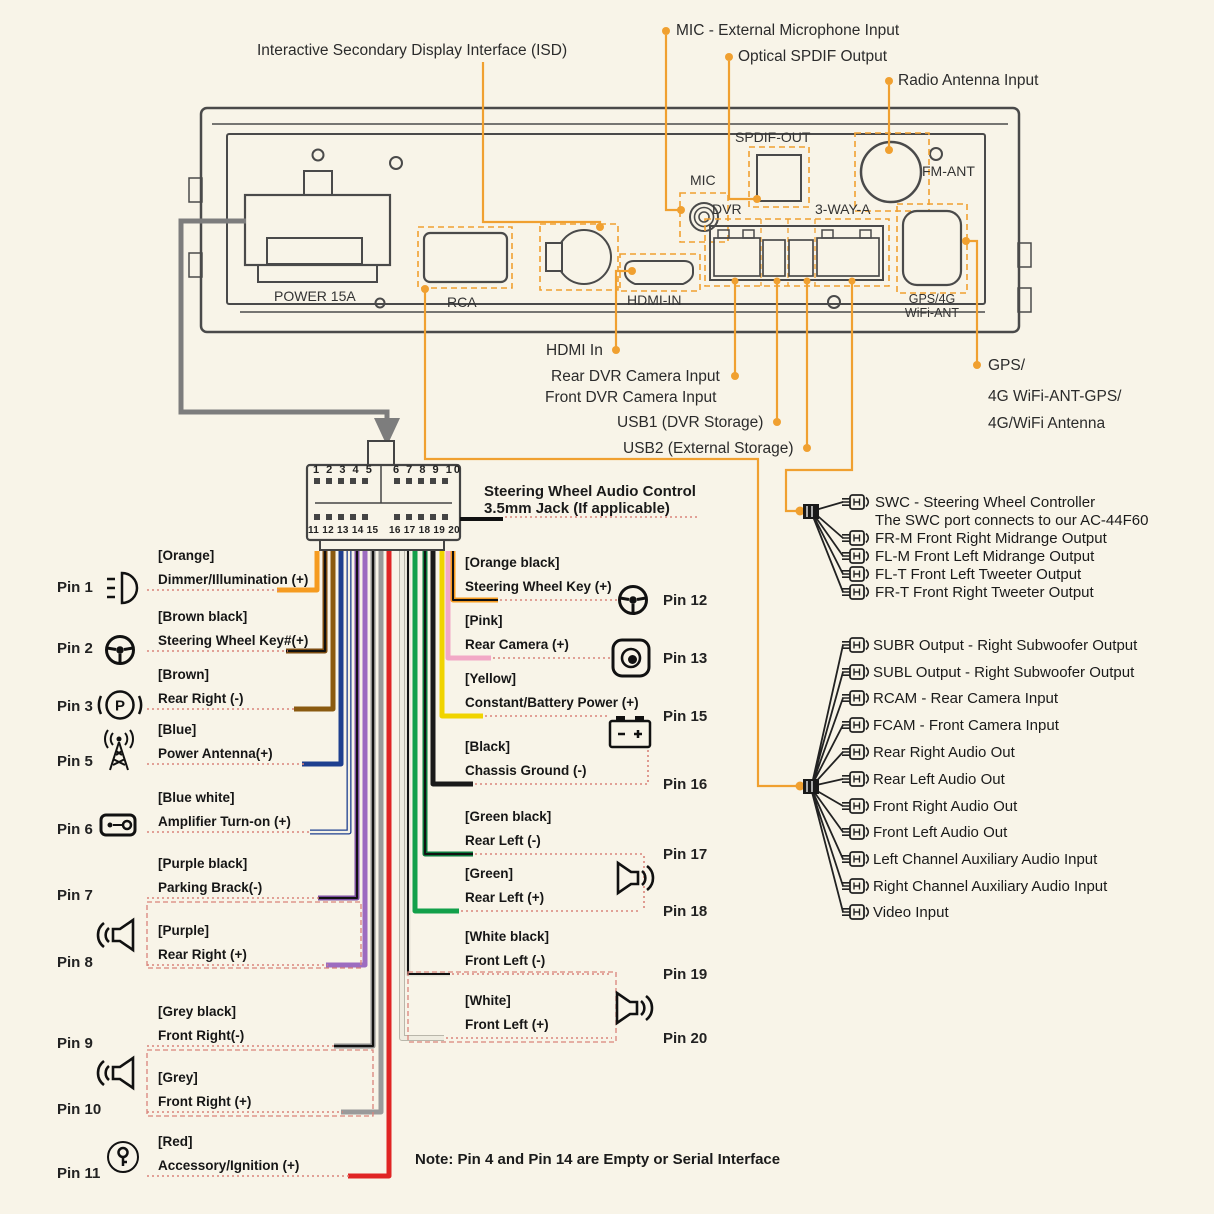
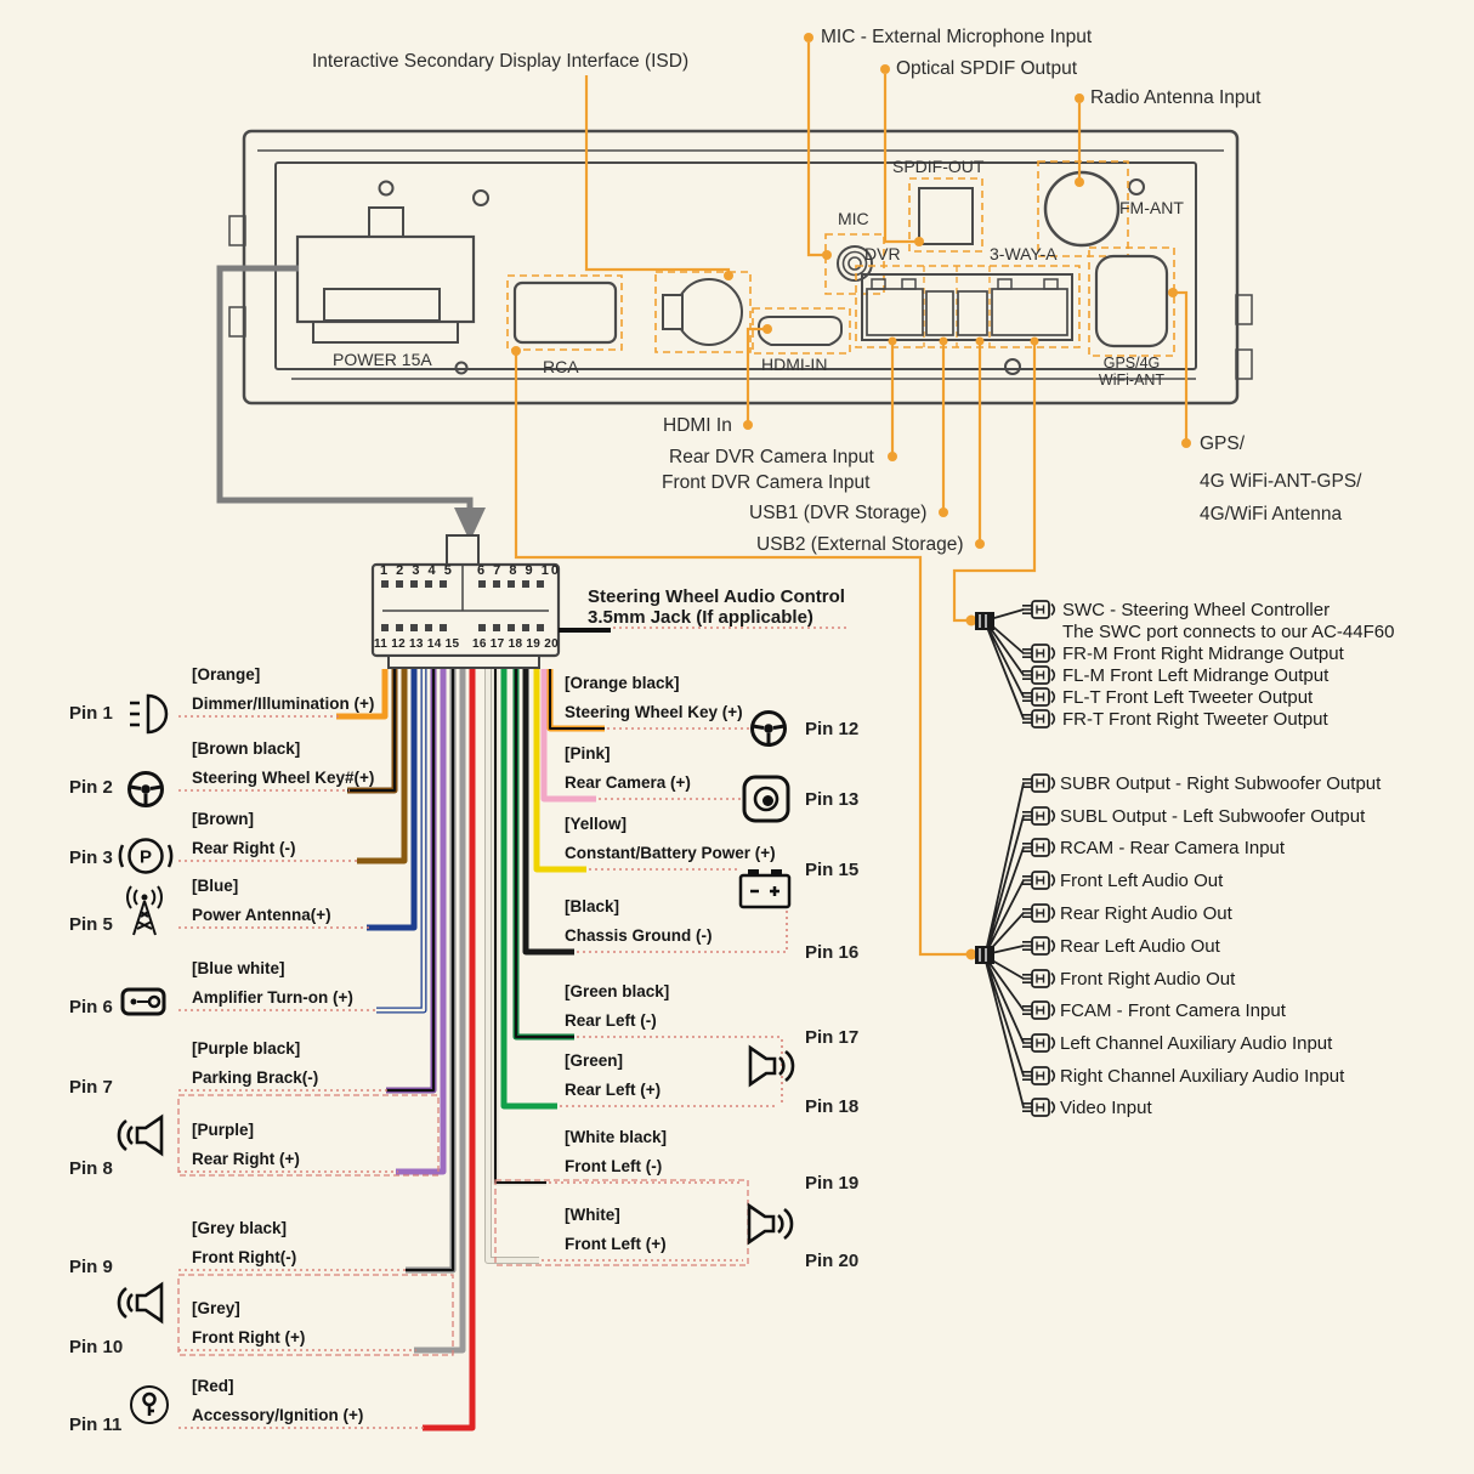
  P
  Interactive Secondary Display Interface (ISD)
  MIC - External Microphone Input
  Optical SPDIF Output
  Radio Antenna Input
  POWER 15A
  RCA
  HDMI-IN
  MIC
  SPDIF-OUT
  DVR
  3-WAY-A
  FM-ANT
  GPS/4G
  WiFi-ANT
  HDMI In
  Rear DVR Camera Input
  Front DVR Camera Input
  USB1 (DVR Storage)
  USB2 (External Storage)
  GPS/
  4G WiFi-ANT-GPS/
  4G/WiFi Antenna
  1 2 3 4 5
  6 7 8 9 10
  11 12 13 14 15
  16 17 18 19 20
  Steering Wheel Audio Control
  3.5mm Jack (If applicable)
  Pin 1
  [Orange]
  Dimmer/Illumination (+)
  Pin 2
  [Brown black]
  Steering Wheel Key#(+)
  Pin 3
  [Brown]
  Rear Right (-)
  Pin 5
  [Blue]
  Power Antenna(+)
  Pin 6
  [Blue white]
  Amplifier Turn-on (+)
  Pin 7
  [Purple black]
  Parking Brack(-)
  Pin 8
  [Purple]
  Rear Right (+)
  Pin 9
  [Grey black]
  Front Right(-)
  Pin 10
  [Grey]
  Front Right (+)
  Pin 11
  [Red]
  Accessory/Ignition (+)
  Pin 12
  [Orange black]
  Steering Wheel Key (+)
  Pin 13
  [Pink]
  Rear Camera (+)
  Pin 15
  [Yellow]
  Constant/Battery Power (+)
  Pin 16
  [Black]
  Chassis Ground (-)
  Pin 17
  [Green black]
  Rear Left (-)
  Pin 18
  [Green]
  Rear Left (+)
  Pin 19
  [White black]
  Front Left (-)
  Pin 20
  [White]
  Front Left (+)
  SWC - Steering Wheel Controller
  The SWC port connects to our AC-44F60
  FR-M Front Right Midrange Output
  FL-M Front Left Midrange Output
  FL-T Front Left Tweeter Output
  FR-T Front Right Tweeter Output
  SUBR Output - Right Subwoofer Output
- SUBL Output - Right Subwoofer Output
+ SUBL Output - Left Subwoofer Output
  RCAM - Rear Camera Input
- FCAM - Front Camera Input
+ Front Left Audio Out
  Rear Right Audio Out
  Rear Left Audio Out
  Front Right Audio Out
- Front Left Audio Out
+ FCAM - Front Camera Input
  Left Channel Auxiliary Audio Input
  Right Channel Auxiliary Audio Input
  Video Input
- Note: Pin 4 and Pin 14 are Empty or Serial Interface
